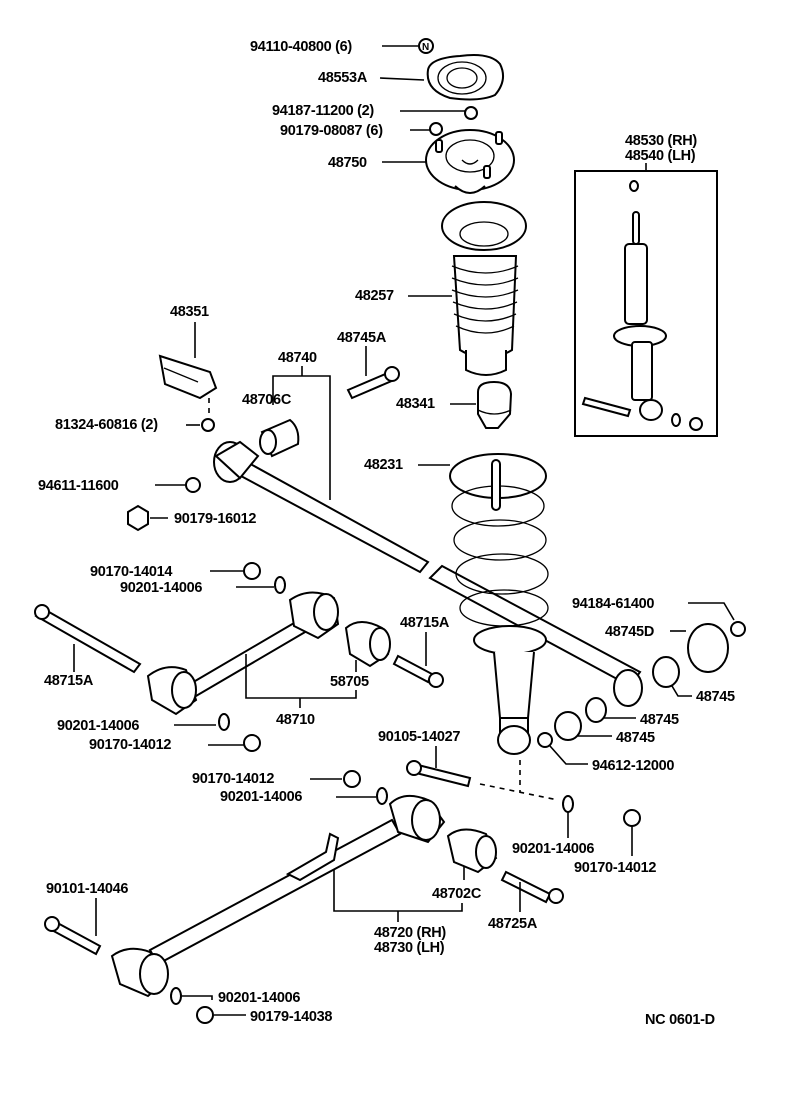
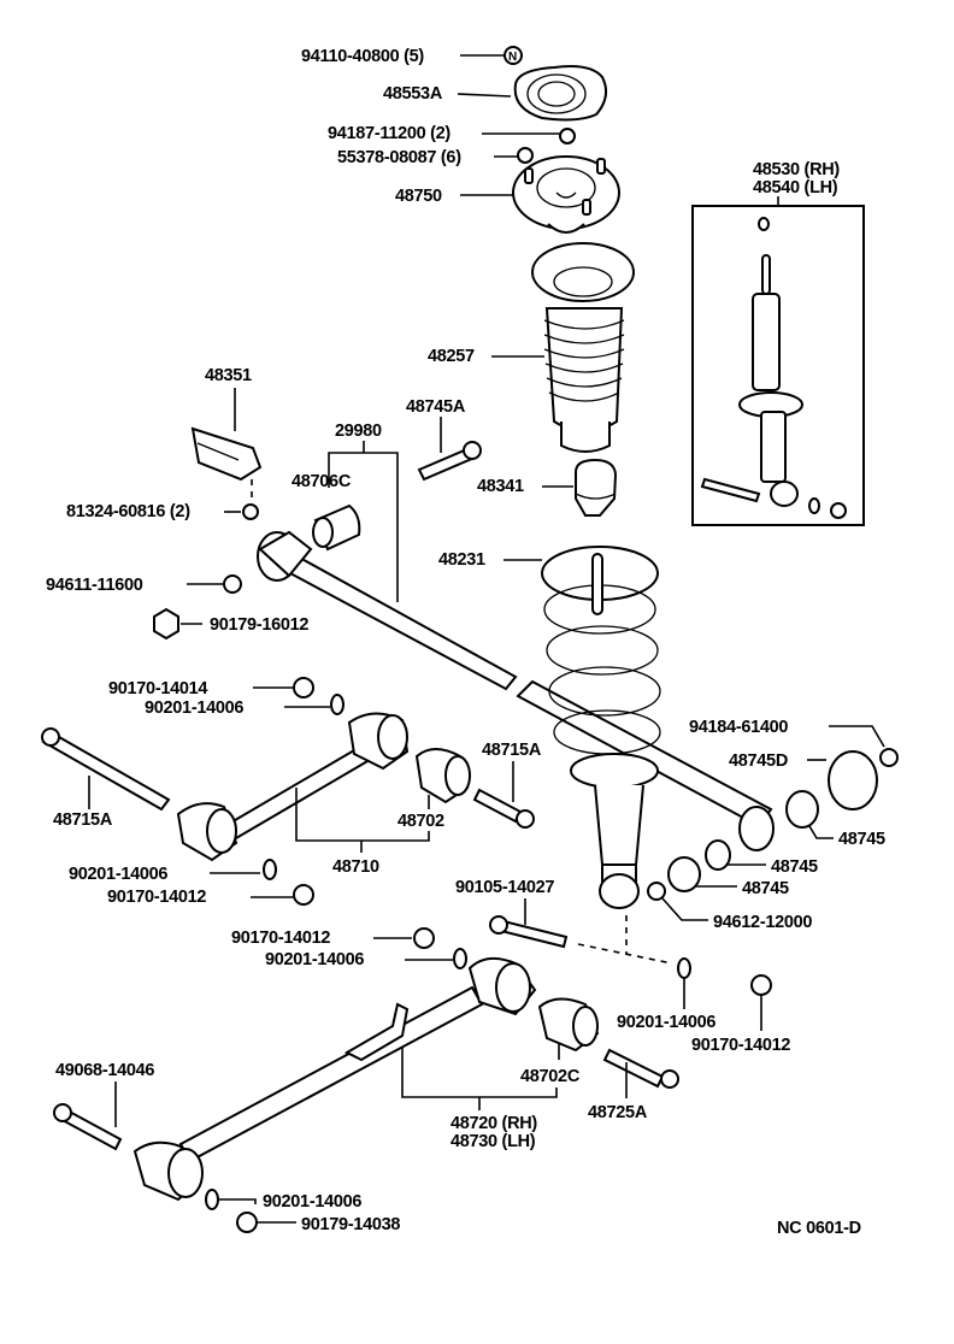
- 94110-40800 (6)
+ 94110-40800 (5)
  N
  48553A
  94187-11200 (2)
- 90179-08087 (6)
+ 55378-08087 (6)
  48750
  48530 (RH)
  48540 (LH)
  48257
  48341
  48351
  81324-60816 (2)
  48745A
- 48740
+ 29980
  48706C
  94611-11600
  90179-16012
  48231
  94184-61400
  48745D
  48745
  48745
  48745
  94612-12000
  90170-14014
  90201-14006
  48715A
- 58705
+ 48702
  48710
  48715A
  90201-14006
  90170-14012
  90105-14027
  90170-14012
  90201-14006
  90201-14006
  90170-14012
  48702C
  48720 (RH)
  48730 (LH)
  48725A
- 90101-14046
+ 49068-14046
  90201-14006
  90179-14038
  NC 0601-D
